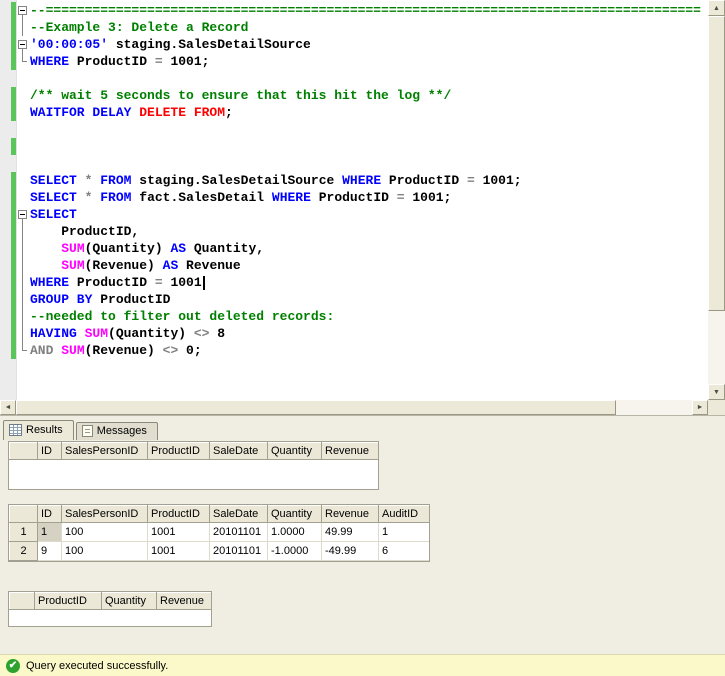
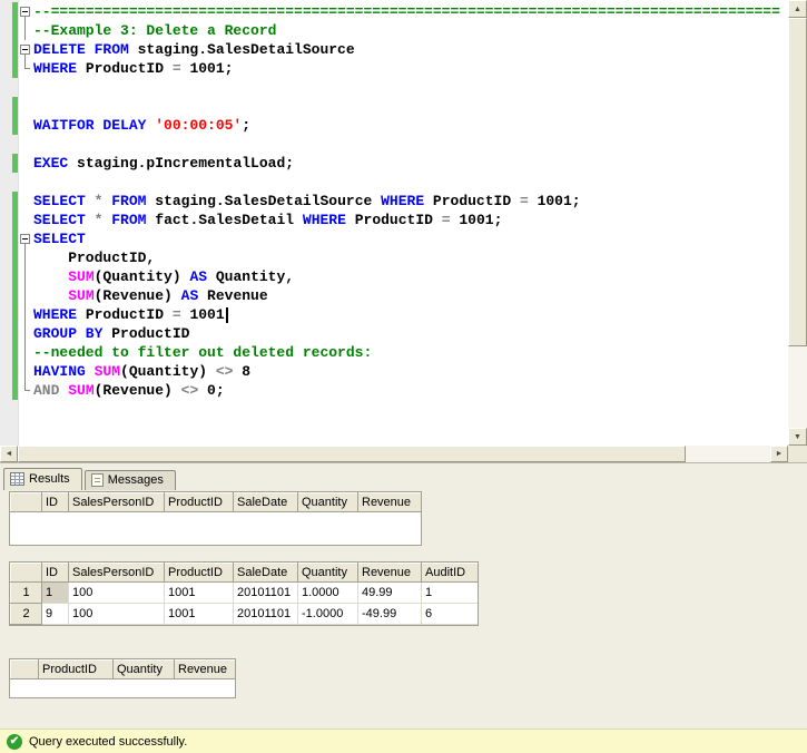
  --====================================================================================
  --Example 3: Delete a Record
- '00:00:05' staging.SalesDetailSource
+ DELETE FROM staging.SalesDetailSource
  WHERE ProductID = 1001;
- /** wait 5 seconds to ensure that this hit the log **/
- WAITFOR DELAY DELETE FROM;
+ WAITFOR DELAY '00:00:05';
+ EXEC staging.pIncrementalLoad;
  SELECT * FROM staging.SalesDetailSource WHERE ProductID = 1001;
  SELECT * FROM fact.SalesDetail WHERE ProductID = 1001;
  SELECT
  ProductID,
  SUM(Quantity) AS Quantity,
  SUM(Revenue) AS Revenue
  WHERE ProductID = 1001
  GROUP BY ProductID
  --needed to filter out deleted records:
  HAVING SUM(Quantity) <> 8
  AND SUM(Revenue) <> 0;
  Results
  Messages
  	ID	SalesPersonID	ProductID	SaleDate	Quantity	Revenue
  	ID	SalesPersonID	ProductID	SaleDate	Quantity	Revenue	AuditID
  1	1	100	1001	20101101	1.0000	49.99	1
  2	9	100	1001	20101101	-1.0000	-49.99	6
  	ProductID	Quantity	Revenue
  ✔
  Query executed successfully.
